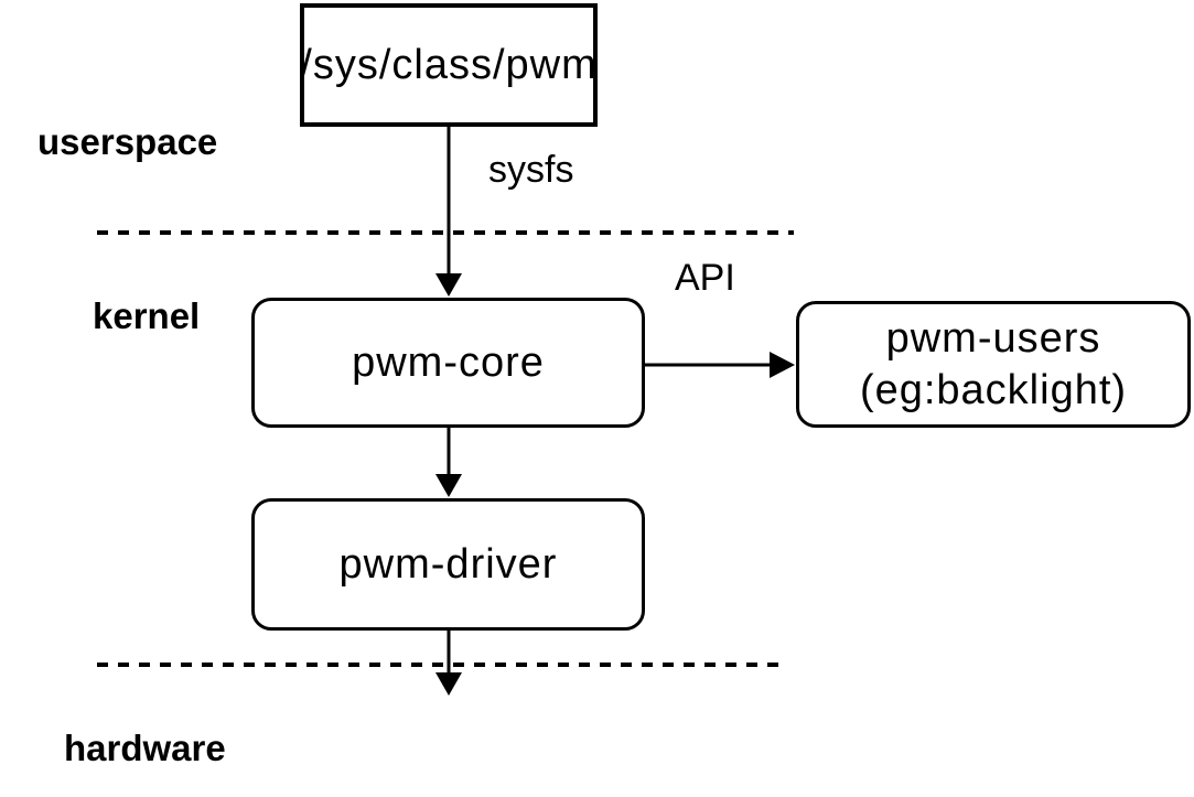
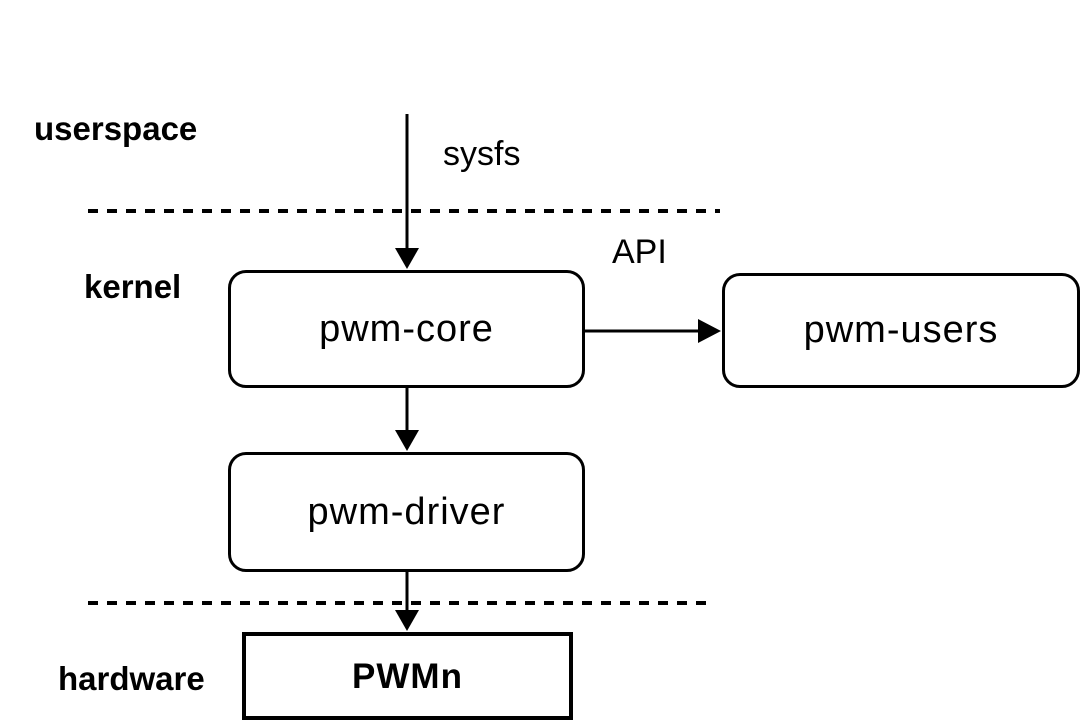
  userspace
  kernel
  hardware
  sysfs
  API
- /sys/class/pwm
  pwm-core
  pwm-users
- (eg:backlight)
  pwm-driver
+ PWMn
